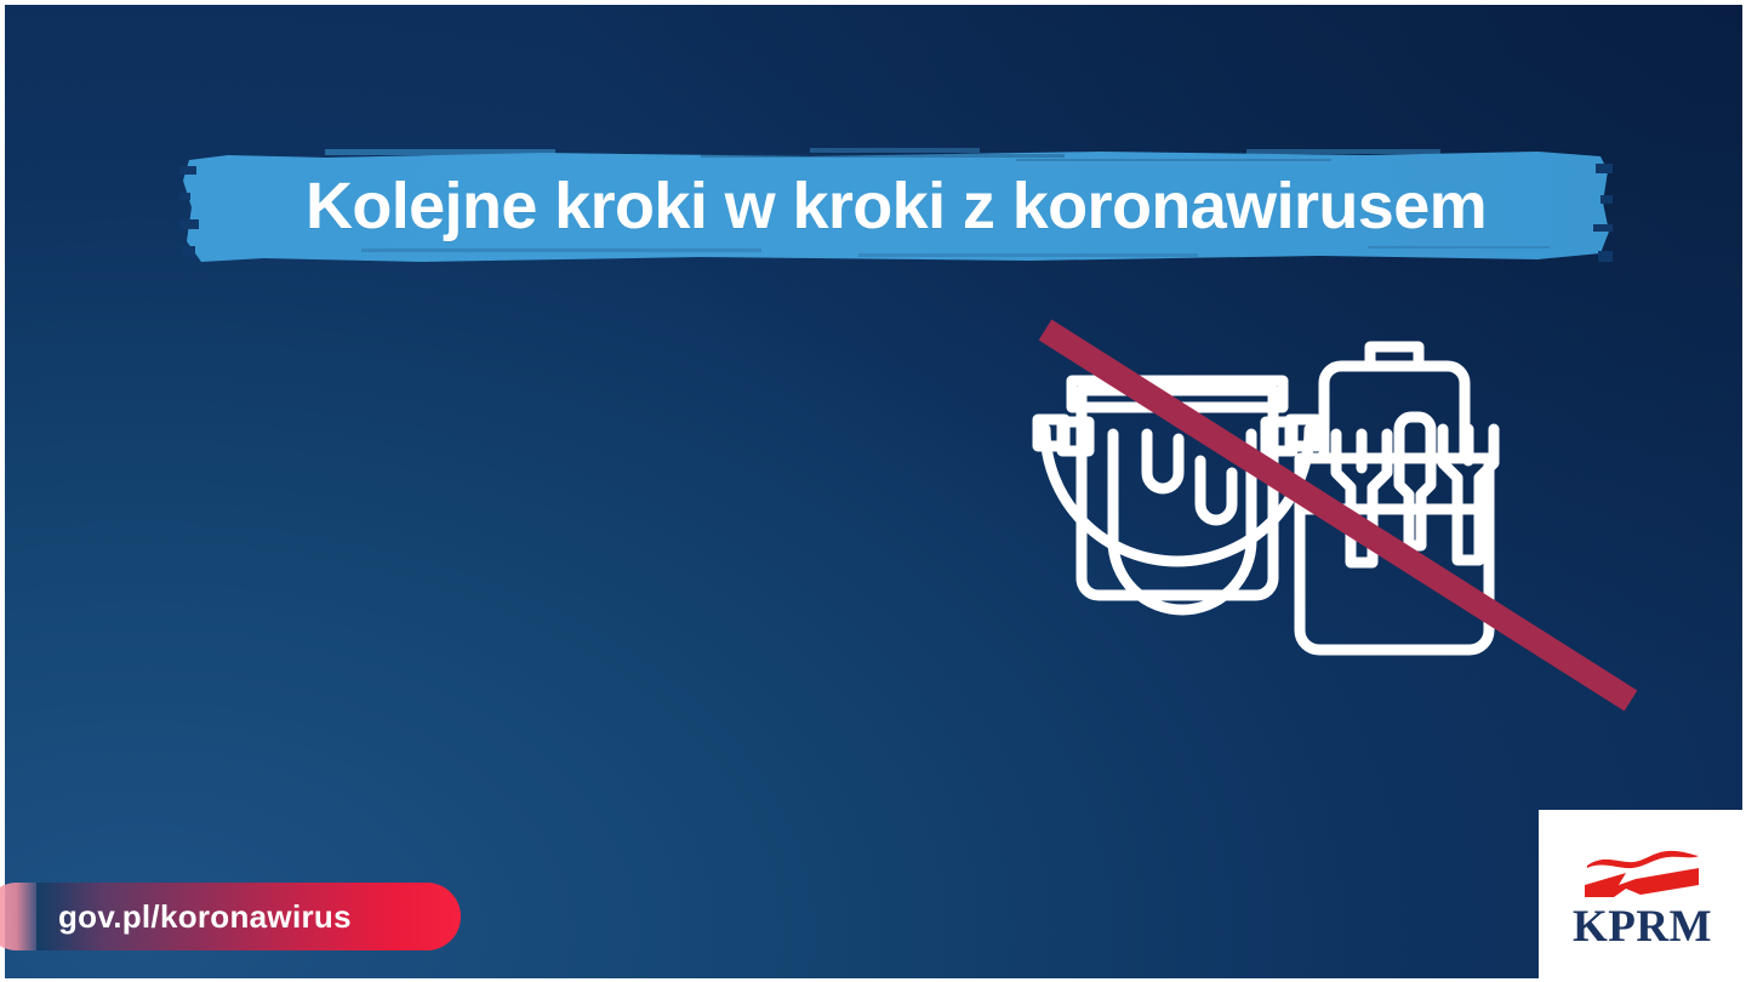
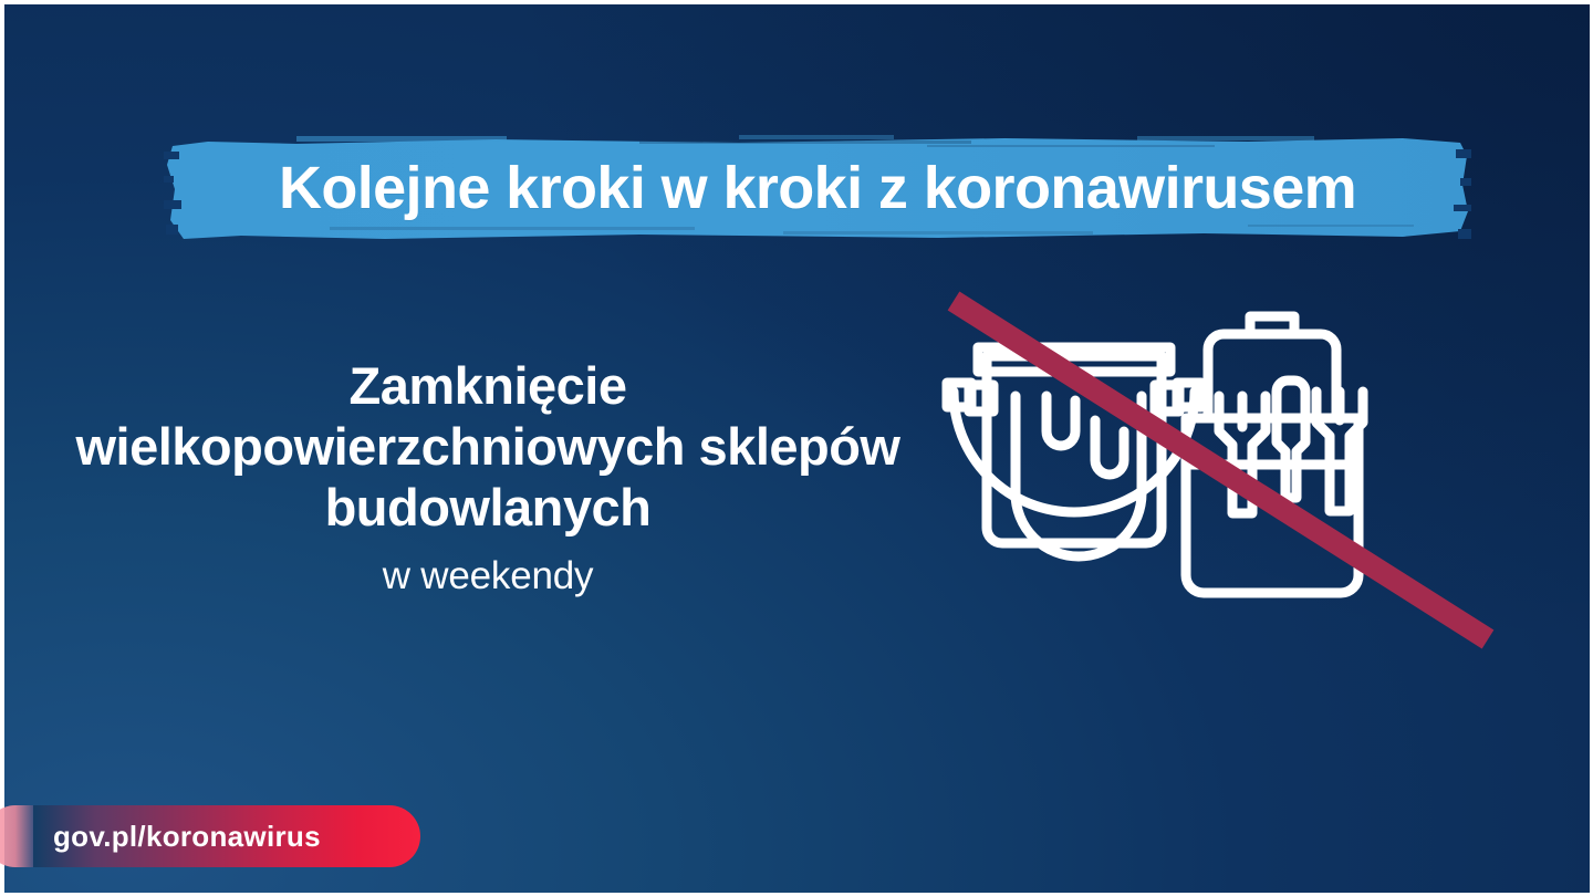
  Kolejne kroki w kroki z koronawirusem
+ Zamknięcie wielkopowierzchniowych sklepów budowlanych
+ w weekendy
  gov.pl/koronawirus
- KPRM
